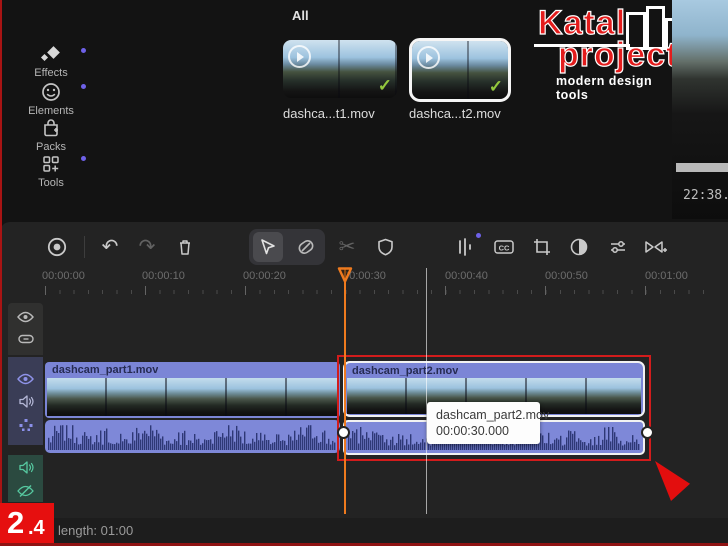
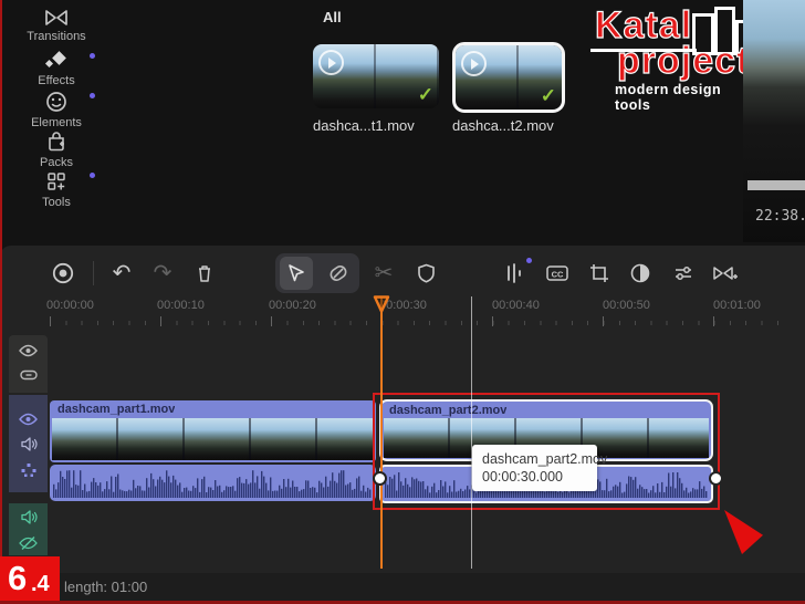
+ Transitions
  Effects
  Elements
  Packs
  Tools
  All
  ✓
  dashca...t1.mov
  ✓
  dashca...t2.mov
  Katal
  projec
  modern design tools
  22:38.
  ↶
  ↷
  ✂
  CC
  00:00:00
  00:00:10
  00:00:20
  00:00:30
  00:00:40
  00:00:50
  00:01:00
  dashcam_part1.mov
  dashcam_part2.mov
  dashcam_part2.mov
  00:00:30.000
  length: 01:00
- 2
+ 6
  .4
